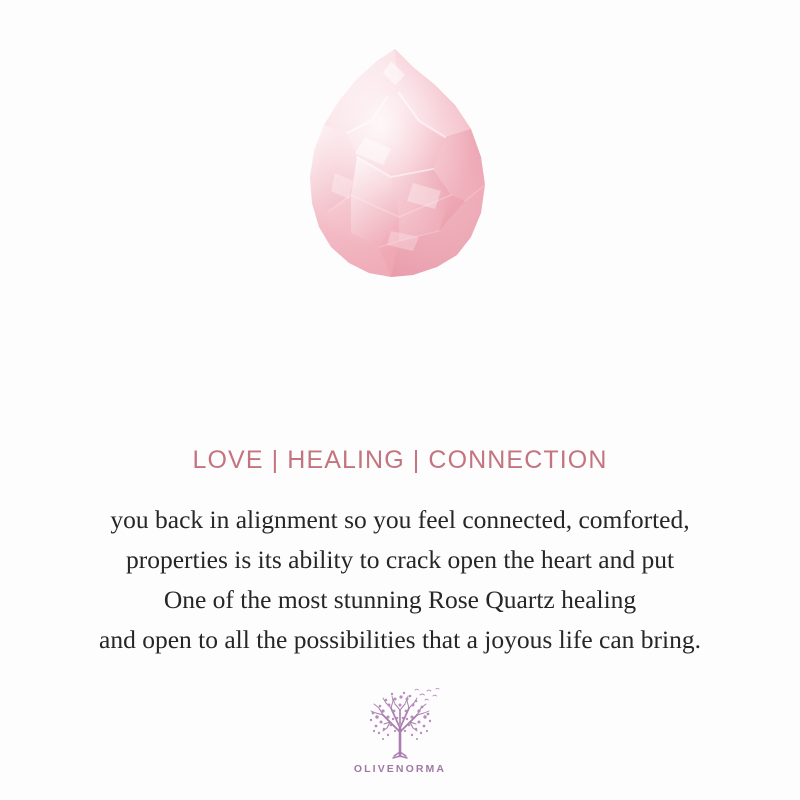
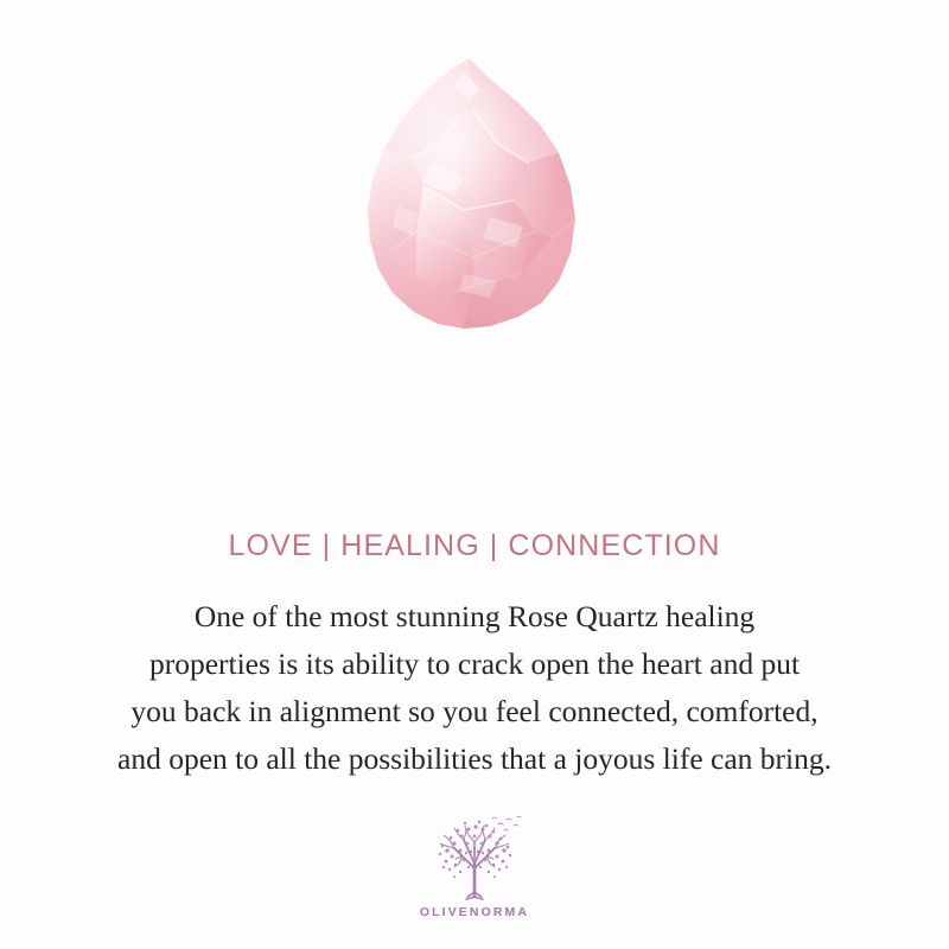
  LOVE | HEALING | CONNECTION
- you back in alignment so you feel connected, comforted,
+ One of the most stunning Rose Quartz healing
  properties is its ability to crack open the heart and put
- One of the most stunning Rose Quartz healing
+ you back in alignment so you feel connected, comforted,
  and open to all the possibilities that a joyous life can bring.
  OLIVENORMA
